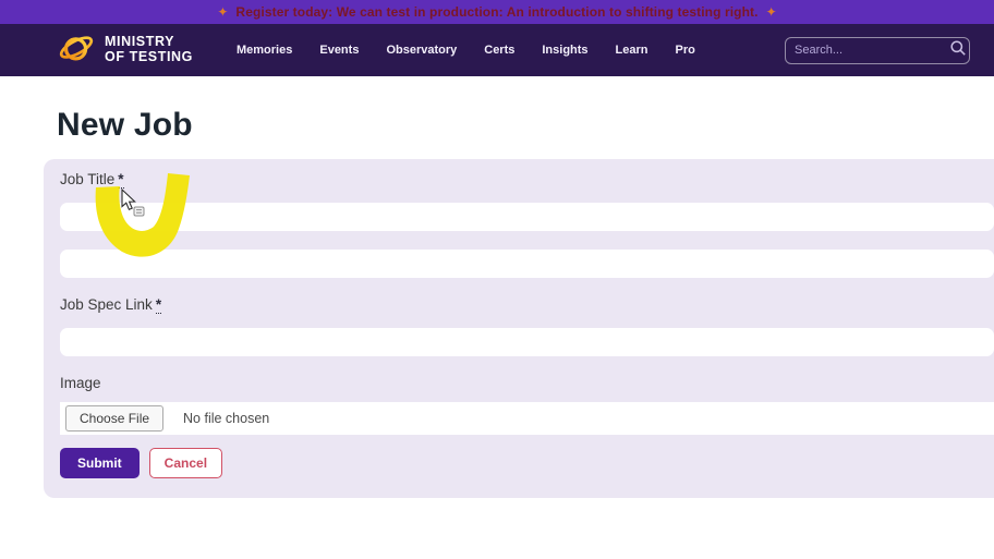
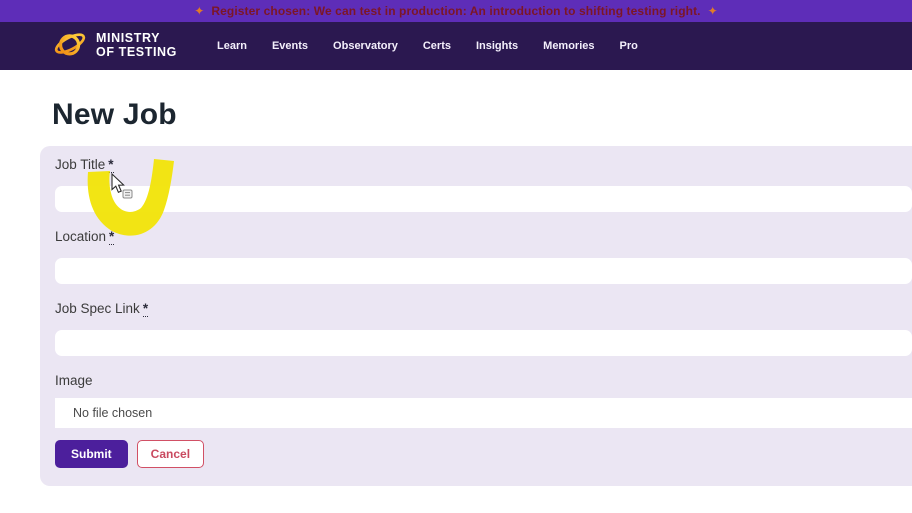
  ✦
- Register today: We can test in production: An introduction to shifting testing right.
+ Register chosen: We can test in production: An introduction to shifting testing right.
  ✦
  MINISTRY
  OF TESTING
- Memories
+ Learn
  Events
  Observatory
  Certs
  Insights
- Learn
+ Memories
  Pro
- Search...
  New Job
  Job Title *
+ Location *
  Job Spec Link *
  Image
- Choose File
  No file chosen
  Submit
  Cancel
